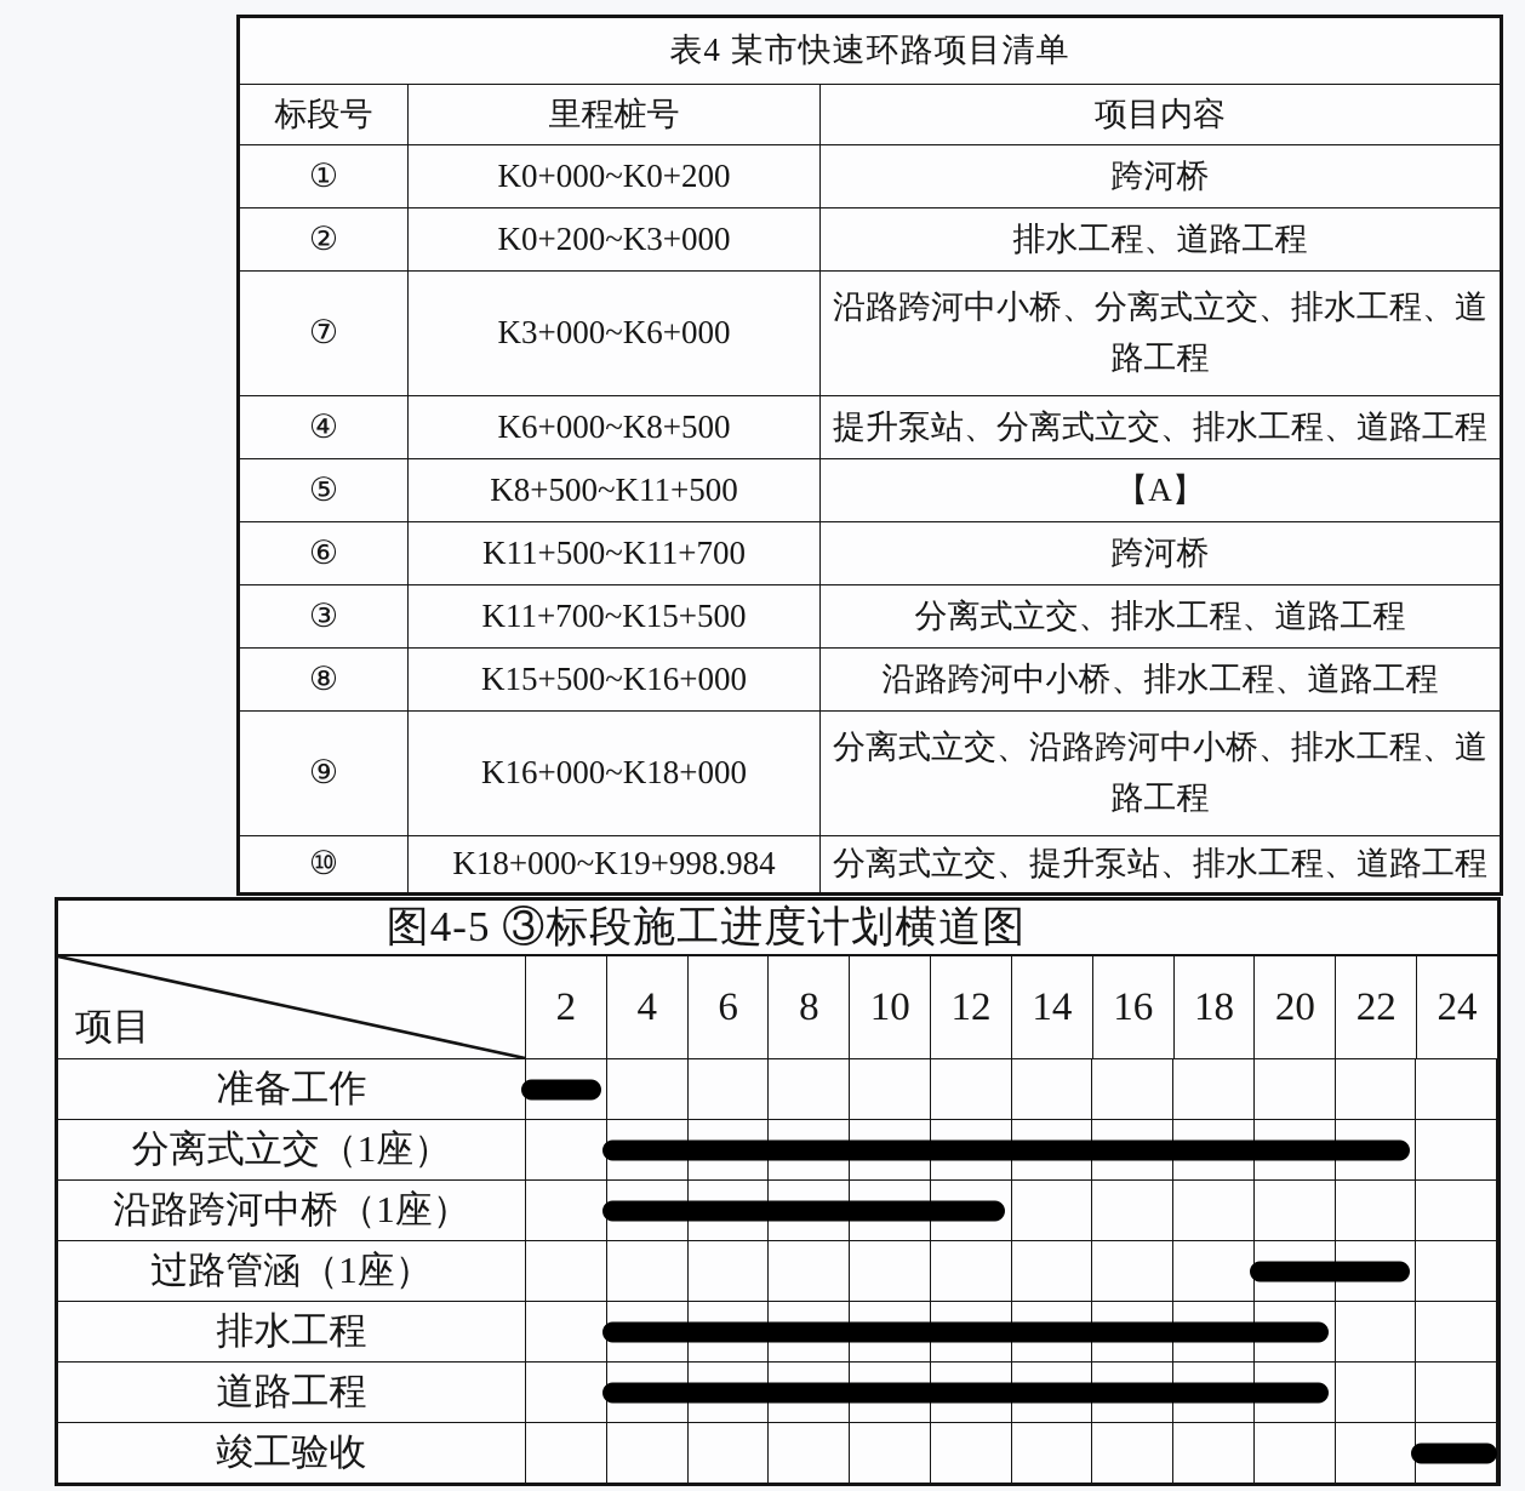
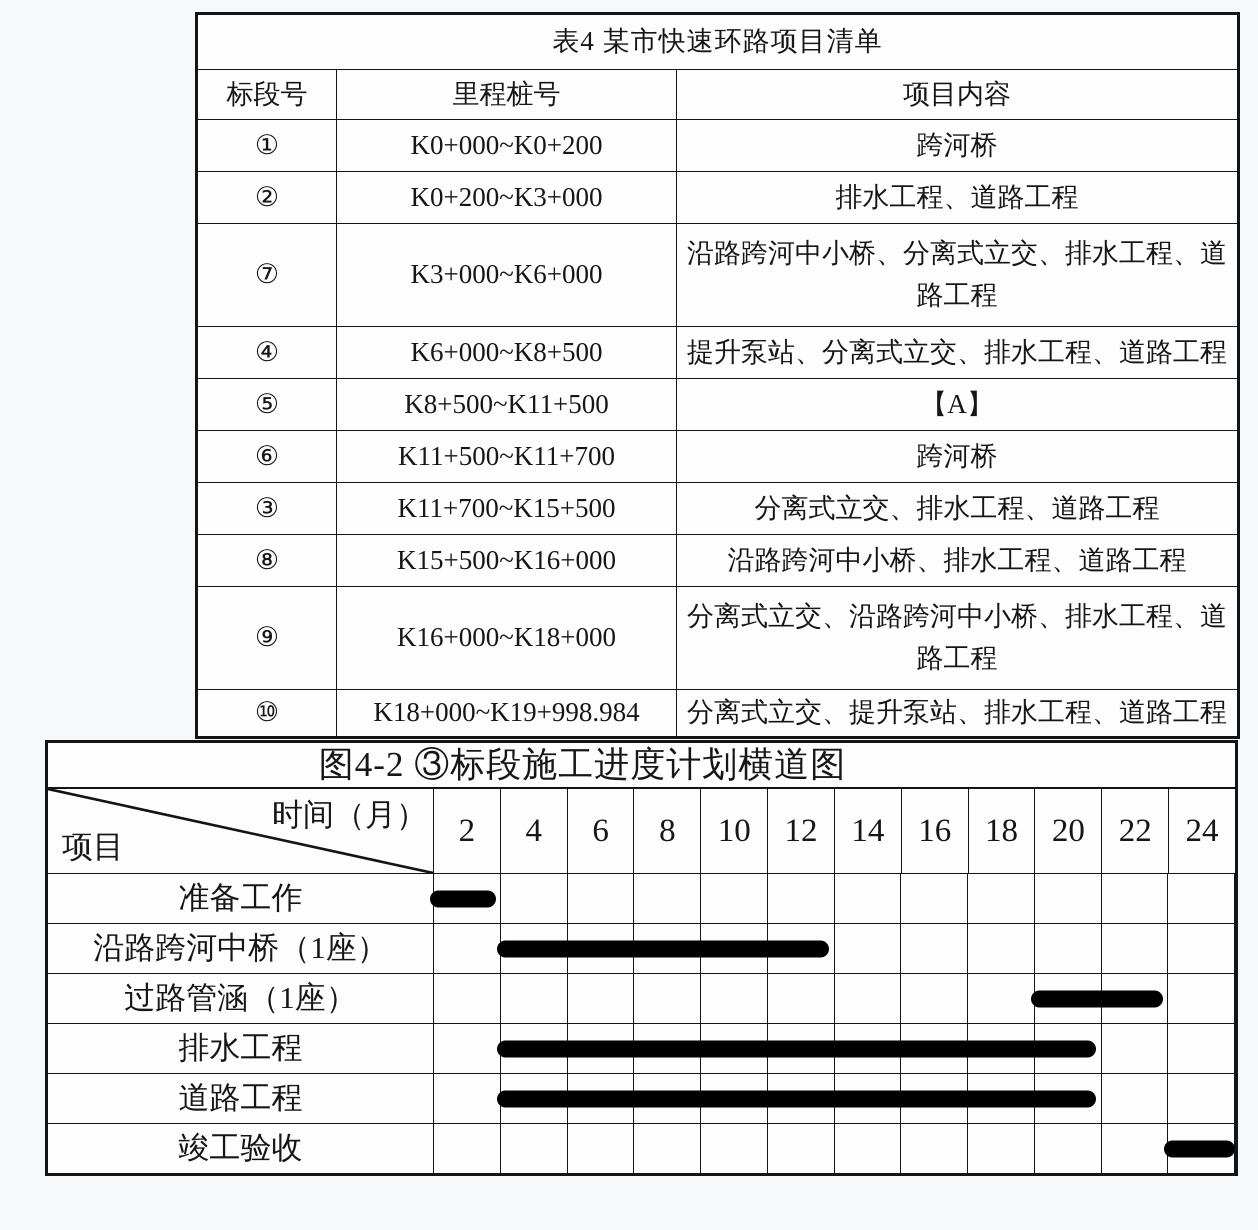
  表4 某市快速环路项目清单
  标段号	里程桩号	项目内容
  ①	K0+000~K0+200	跨河桥
  ②	K0+200~K3+000	排水工程、道路工程
  ⑦	K3+000~K6+000	沿路跨河中小桥、分离式立交、排水工程、道路工程
  ④	K6+000~K8+500	提升泵站、分离式立交、排水工程、道路工程
  ⑤	K8+500~K11+500	【A】
  ⑥	K11+500~K11+700	跨河桥
  ③	K11+700~K15+500	分离式立交、排水工程、道路工程
  ⑧	K15+500~K16+000	沿路跨河中小桥、排水工程、道路工程
  ⑨	K16+000~K18+000	分离式立交、沿路跨河中小桥、排水工程、道路工程
  ⑩	K18+000~K19+998.984	分离式立交、提升泵站、排水工程、道路工程
- 图4-5 ③标段施工进度计划横道图
+ 图4-2 ③标段施工进度计划横道图
+ 时间（月）
  项目
  2
  4
  6
  8
  10
  12
  14
  16
  18
  20
  22
  24
  准备工作
- 分离式立交（1座）
  沿路跨河中桥（1座）
  过路管涵（1座）
  排水工程
  道路工程
  竣工验收
